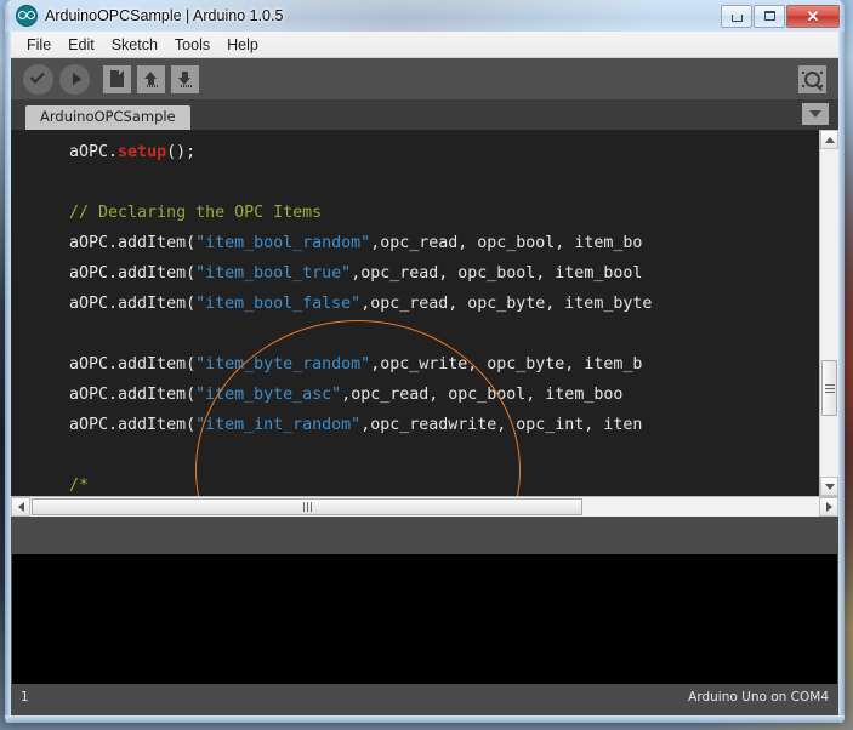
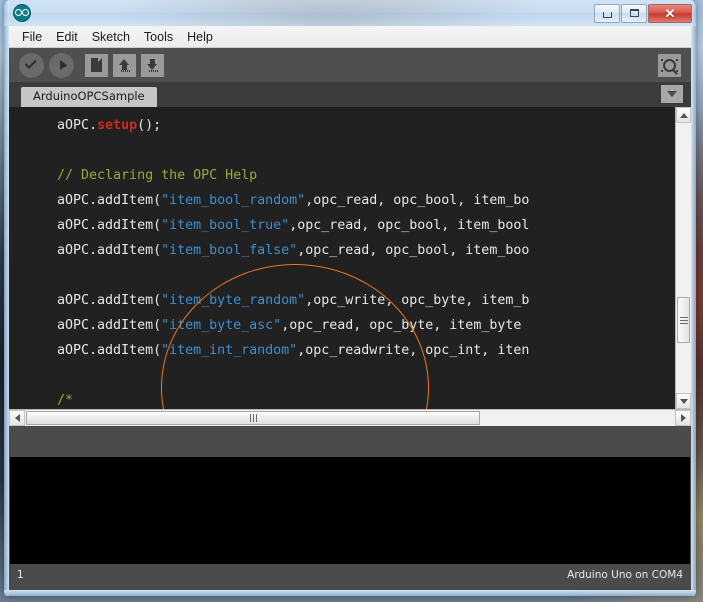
- ArduinoOPCSample | Arduino 1.0.5
  ✕
  File
  Edit
  Sketch
  Tools
  Help
  ArduinoOPCSample
  aOPC.setup();
- // Declaring the OPC Items
+ // Declaring the OPC Help
  aOPC.addItem("item_bool_random",opc_read, opc_bool, item_bo
  aOPC.addItem("item_bool_true",opc_read, opc_bool, item_bool
- aOPC.addItem("item_bool_false",opc_read, opc_byte, item_byte
+ aOPC.addItem("item_bool_false",opc_read, opc_bool, item_boo
  aOPC.addItem("item_byte_random",opc_write, opc_byte, item_b
- aOPC.addItem("item_byte_asc",opc_read, opc_bool, item_boo
+ aOPC.addItem("item_byte_asc",opc_read, opc_byte, item_byte
  aOPC.addItem("item_int_random",opc_readwrite, opc_int, iten
  /*
  1
  Arduino Uno on COM4
